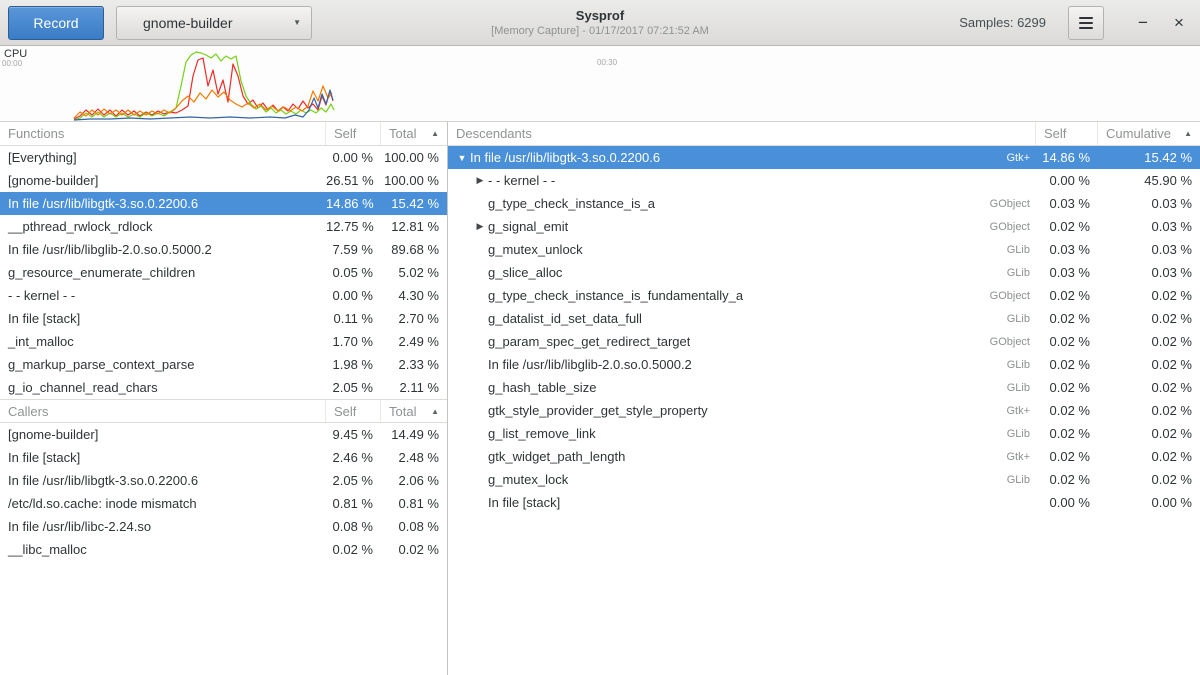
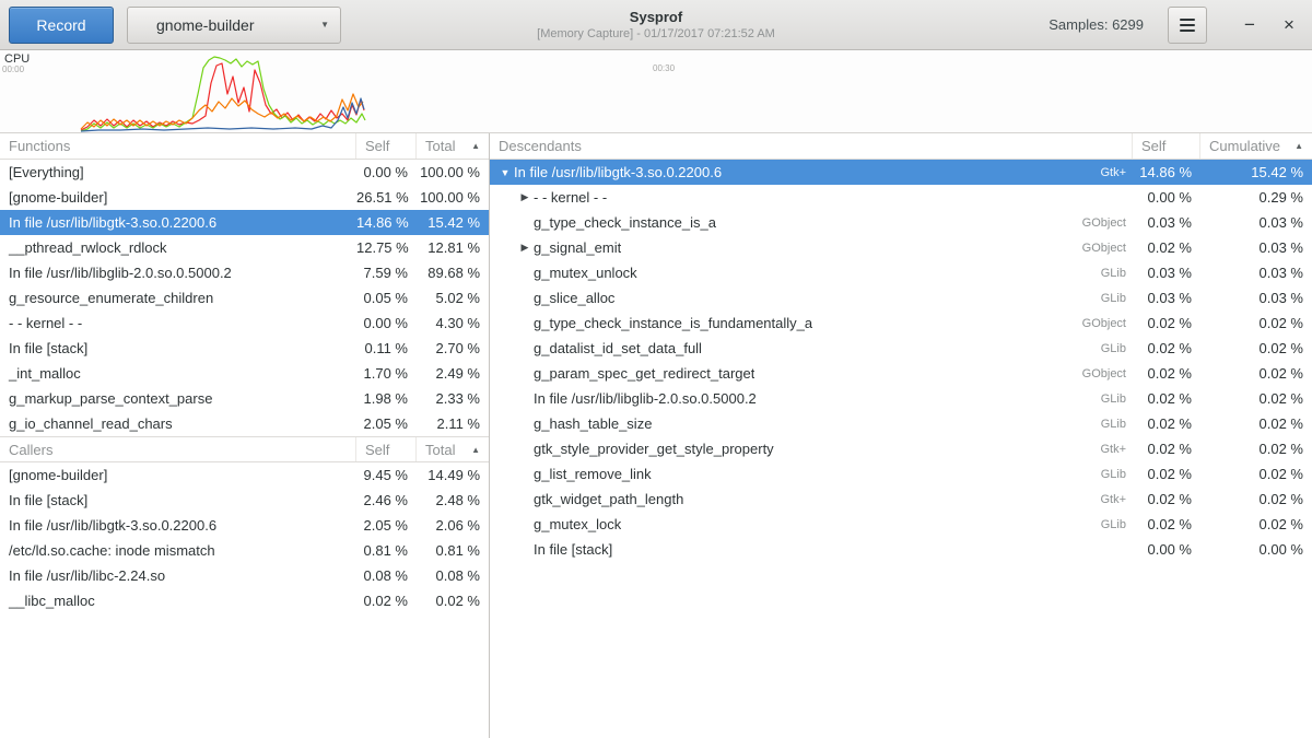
  Record
  gnome-builder
  ▼
  Sysprof
  [Memory Capture] - 01/17/2017 07:21:52 AM
  Samples: 6299
  −
  ×
  CPU
  00:00
  00:30
  Functions
  Self
  Total
  ▲
  [Everything]
  0.00 %
  100.00 %
  [gnome-builder]
  26.51 %
  100.00 %
  In file /usr/lib/libgtk-3.so.0.2200.6
  14.86 %
  15.42 %
  __pthread_rwlock_rdlock
  12.75 %
  12.81 %
  In file /usr/lib/libglib-2.0.so.0.5000.2
  7.59 %
  89.68 %
  g_resource_enumerate_children
  0.05 %
  5.02 %
  - - kernel - -
  0.00 %
  4.30 %
  In file [stack]
  0.11 %
  2.70 %
  _int_malloc
  1.70 %
  2.49 %
  g_markup_parse_context_parse
  1.98 %
  2.33 %
  g_io_channel_read_chars
  2.05 %
  2.11 %
  Callers
  Self
  Total
  ▲
  [gnome-builder]
  9.45 %
  14.49 %
  In file [stack]
  2.46 %
  2.48 %
  In file /usr/lib/libgtk-3.so.0.2200.6
  2.05 %
  2.06 %
  /etc/ld.so.cache: inode mismatch
  0.81 %
  0.81 %
  In file /usr/lib/libc-2.24.so
  0.08 %
  0.08 %
  __libc_malloc
  0.02 %
  0.02 %
  Descendants
  Self
  Cumulative
  ▲
  ▼
  In file /usr/lib/libgtk-3.so.0.2200.6
  Gtk+
  14.86 %
  15.42 %
  ▶
  - - kernel - -
  0.00 %
- 45.90 %
+ 0.29 %
  g_type_check_instance_is_a
  GObject
  0.03 %
  0.03 %
  ▶
  g_signal_emit
  GObject
  0.02 %
  0.03 %
  g_mutex_unlock
  GLib
  0.03 %
  0.03 %
  g_slice_alloc
  GLib
  0.03 %
  0.03 %
  g_type_check_instance_is_fundamentally_a
  GObject
  0.02 %
  0.02 %
  g_datalist_id_set_data_full
  GLib
  0.02 %
  0.02 %
  g_param_spec_get_redirect_target
  GObject
  0.02 %
  0.02 %
  In file /usr/lib/libglib-2.0.so.0.5000.2
  GLib
  0.02 %
  0.02 %
  g_hash_table_size
  GLib
  0.02 %
  0.02 %
  gtk_style_provider_get_style_property
  Gtk+
  0.02 %
  0.02 %
  g_list_remove_link
  GLib
  0.02 %
  0.02 %
  gtk_widget_path_length
  Gtk+
  0.02 %
  0.02 %
  g_mutex_lock
  GLib
  0.02 %
  0.02 %
  In file [stack]
  0.00 %
  0.00 %
